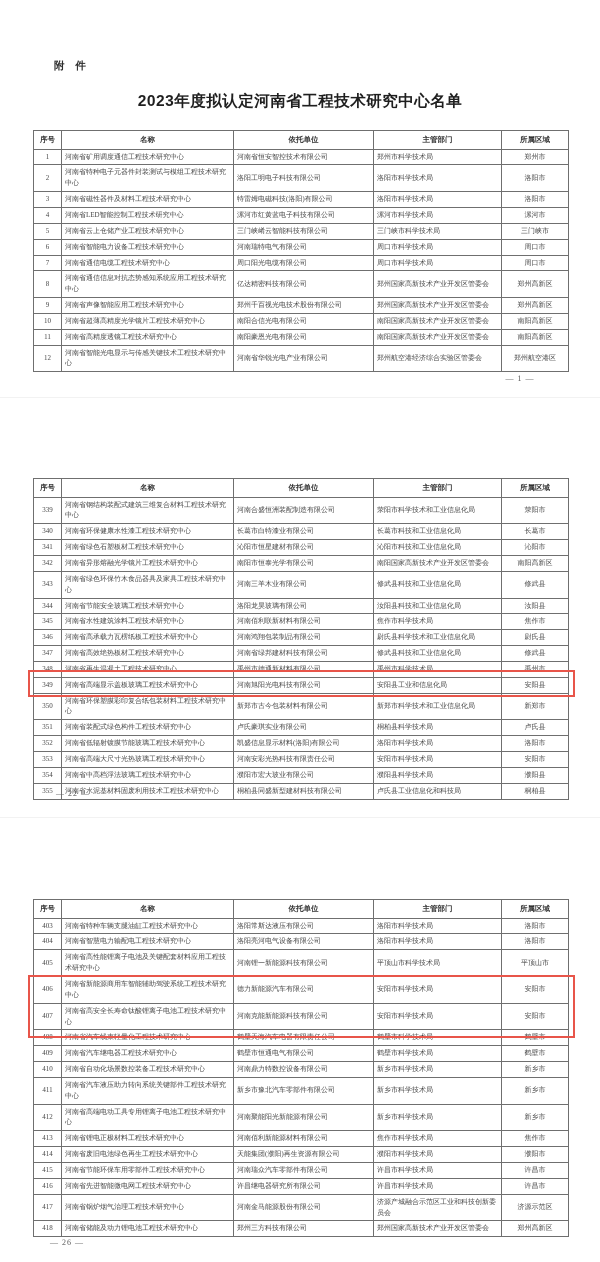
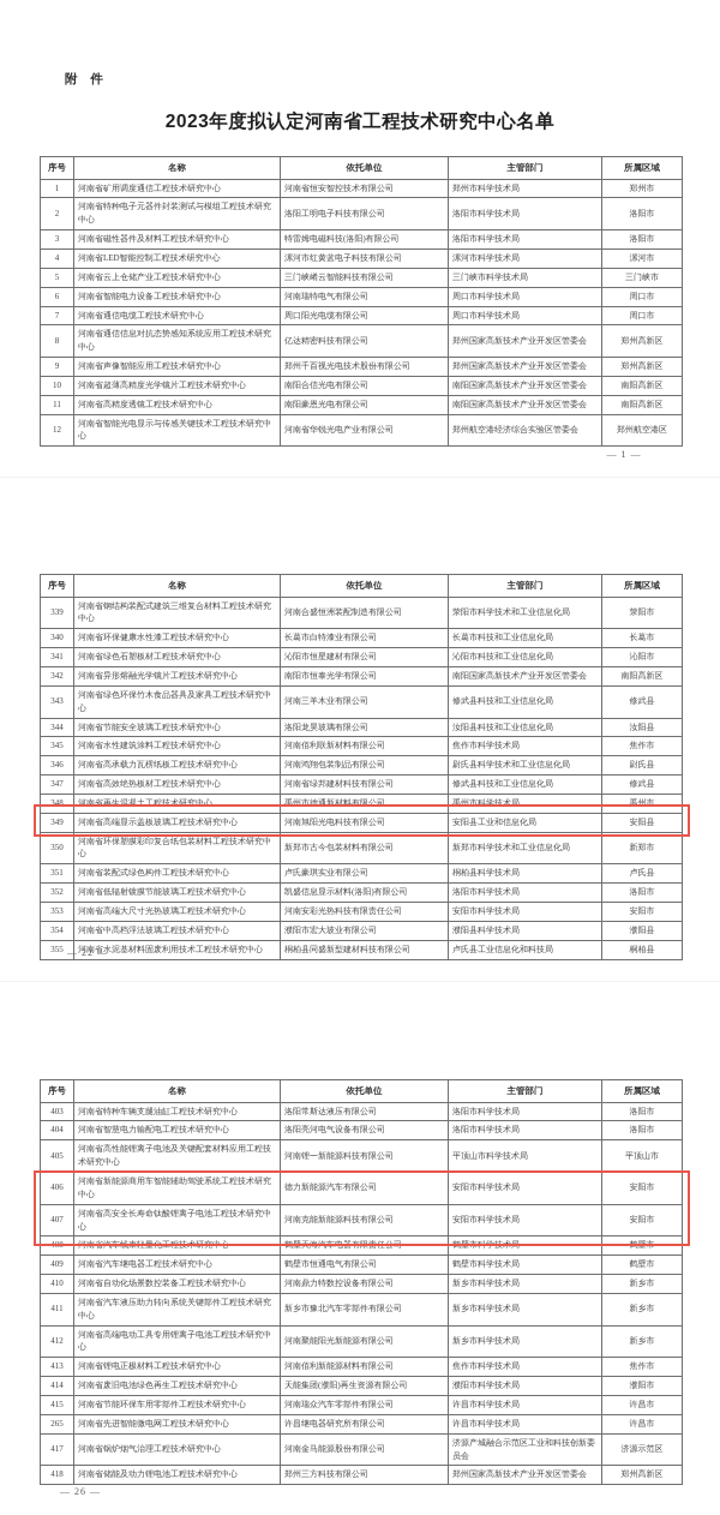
  附 件
  2023年度拟认定河南省工程技术研究中心名单
  序号	名称	依托单位	主管部门	所属区域
  1	河南省矿用调度通信工程技术研究中心	河南省恒安智控技术有限公司	郑州市科学技术局	郑州市
  2	河南省特种电子元器件封装测试与模组工程技术研究中心	洛阳工明电子科技有限公司	洛阳市科学技术局	洛阳市
  3	河南省磁性器件及材料工程技术研究中心	特雷姆电磁科技(洛阳)有限公司	洛阳市科学技术局	洛阳市
  4	河南省LED智能控制工程技术研究中心	漯河市红黄蓝电子科技有限公司	漯河市科学技术局	漯河市
  5	河南省云上仓储产业工程技术研究中心	三门峡崤云智能科技有限公司	三门峡市科学技术局	三门峡市
  6	河南省智能电力设备工程技术研究中心	河南瑞特电气有限公司	周口市科学技术局	周口市
  7	河南省通信电缆工程技术研究中心	周口阳光电缆有限公司	周口市科学技术局	周口市
  8	河南省通信信息对抗态势感知系统应用工程技术研究中心	亿达精密科技有限公司	郑州国家高新技术产业开发区管委会	郑州高新区
  9	河南省声像智能应用工程技术研究中心	郑州千百视光电技术股份有限公司	郑州国家高新技术产业开发区管委会	郑州高新区
  10	河南省超薄高精度光学镜片工程技术研究中心	南阳合信光电有限公司	南阳国家高新技术产业开发区管委会	南阳高新区
  11	河南省高精度透镜工程技术研究中心	南阳豪恩光电有限公司	南阳国家高新技术产业开发区管委会	南阳高新区
  12	河南省智能光电显示与传感关键技术工程技术研究中心	河南省华锐光电产业有限公司	郑州航空港经济综合实验区管委会	郑州航空港区
  — 1 —
  序号	名称	依托单位	主管部门	所属区域
  339	河南省钢结构装配式建筑三维复合材料工程技术研究中心	河南合盛恒洲装配制造有限公司	荥阳市科学技术和工业信息化局	荥阳市
  340	河南省环保健康水性漆工程技术研究中心	长葛市白特漆业有限公司	长葛市科技和工业信息化局	长葛市
  341	河南省绿色石塑板材工程技术研究中心	沁阳市恒星建材有限公司	沁阳市科技和工业信息化局	沁阳市
  342	河南省异形熔融光学镜片工程技术研究中心	南阳市恒泰光学有限公司	南阳国家高新技术产业开发区管委会	南阳高新区
  343	河南省绿色环保竹木食品器具及家具工程技术研究中心	河南三羊木业有限公司	修武县科技和工业信息化局	修武县
  344	河南省节能安全玻璃工程技术研究中心	洛阳龙昊玻璃有限公司	汝阳县科技和工业信息化局	汝阳县
  345	河南省水性建筑涂料工程技术研究中心	河南佰利联新材料有限公司	焦作市科学技术局	焦作市
  346	河南省高承载力瓦楞纸板工程技术研究中心	河南鸿翔包装制品有限公司	尉氏县科学技术和工业信息化局	尉氏县
  347	河南省高效绝热板材工程技术研究中心	河南省绿邦建材科技有限公司	修武县科技和工业信息化局	修武县
  348	河南省再生混凝土工程技术研究中心	禹州市德通新材料有限公司	禹州市科学技术局	禹州市
  349	河南省高端显示盖板玻璃工程技术研究中心	河南旭阳光电科技有限公司	安阳县工业和信息化局	安阳县
  350	河南省环保塑膜彩印复合纸包装材料工程技术研究中心	新郑市古今包装材料有限公司	新郑市科学技术和工业信息化局	新郑市
  351	河南省装配式绿色构件工程技术研究中心	卢氏豪琪实业有限公司	桐柏县科学技术局	卢氏县
  352	河南省低辐射镀膜节能玻璃工程技术研究中心	凯盛信息显示材料(洛阳)有限公司	洛阳市科学技术局	洛阳市
  353	河南省高端大尺寸光热玻璃工程技术研究中心	河南安彩光热科技有限责任公司	安阳市科学技术局	安阳市
  354	河南省中高档浮法玻璃工程技术研究中心	濮阳市宏大玻业有限公司	濮阳县科学技术局	濮阳县
  355	河南省水泥基材料固废利用技术工程技术研究中心	桐柏县同盛新型建材科技有限公司	卢氏县工业信息化和科技局	桐柏县
  — 22 —
  序号	名称	依托单位	主管部门	所属区域
  403	河南省特种车辆支腿油缸工程技术研究中心	洛阳常斯达液压有限公司	洛阳市科学技术局	洛阳市
  404	河南省智慧电力输配电工程技术研究中心	洛阳亮河电气设备有限公司	洛阳市科学技术局	洛阳市
  405	河南省高性能锂离子电池及关键配套材料应用工程技术研究中心	河南锂一新能源科技有限公司	平顶山市科学技术局	平顶山市
  406	河南省新能源商用车智能辅助驾驶系统工程技术研究中心	德力新能源汽车有限公司	安阳市科学技术局	安阳市
  407	河南省高安全长寿命钛酸锂离子电池工程技术研究中心	河南克能新能源科技有限公司	安阳市科学技术局	安阳市
  408	河南省汽车线束轻量化工程技术研究中心	鹤壁天海汽车电器有限责任公司	鹤壁市科学技术局	鹤壁市
  409	河南省汽车继电器工程技术研究中心	鹤壁市恒通电气有限公司	鹤壁市科学技术局	鹤壁市
  410	河南省自动化场景数控装备工程技术研究中心	河南鼎力特数控设备有限公司	新乡市科学技术局	新乡市
  411	河南省汽车液压助力转向系统关键部件工程技术研究中心	新乡市豫北汽车零部件有限公司	新乡市科学技术局	新乡市
  412	河南省高端电动工具专用锂离子电池工程技术研究中心	河南聚能阳光新能源有限公司	新乡市科学技术局	新乡市
  413	河南省锂电正极材料工程技术研究中心	河南佰利新能源材料有限公司	焦作市科学技术局	焦作市
  414	河南省废旧电池绿色再生工程技术研究中心	天能集团(濮阳)再生资源有限公司	濮阳市科学技术局	濮阳市
  415	河南省节能环保车用零部件工程技术研究中心	河南瑞众汽车零部件有限公司	许昌市科学技术局	许昌市
- 416	河南省先进智能微电网工程技术研究中心	许昌继电器研究所有限公司	许昌市科学技术局	许昌市
+ 265	河南省先进智能微电网工程技术研究中心	许昌继电器研究所有限公司	许昌市科学技术局	许昌市
  417	河南省锅炉烟气治理工程技术研究中心	河南金马能源股份有限公司	济源产城融合示范区工业和科技创新委员会	济源示范区
  418	河南省储能及动力锂电池工程技术研究中心	郑州三方科技有限公司	郑州国家高新技术产业开发区管委会	郑州高新区
  — 26 —
